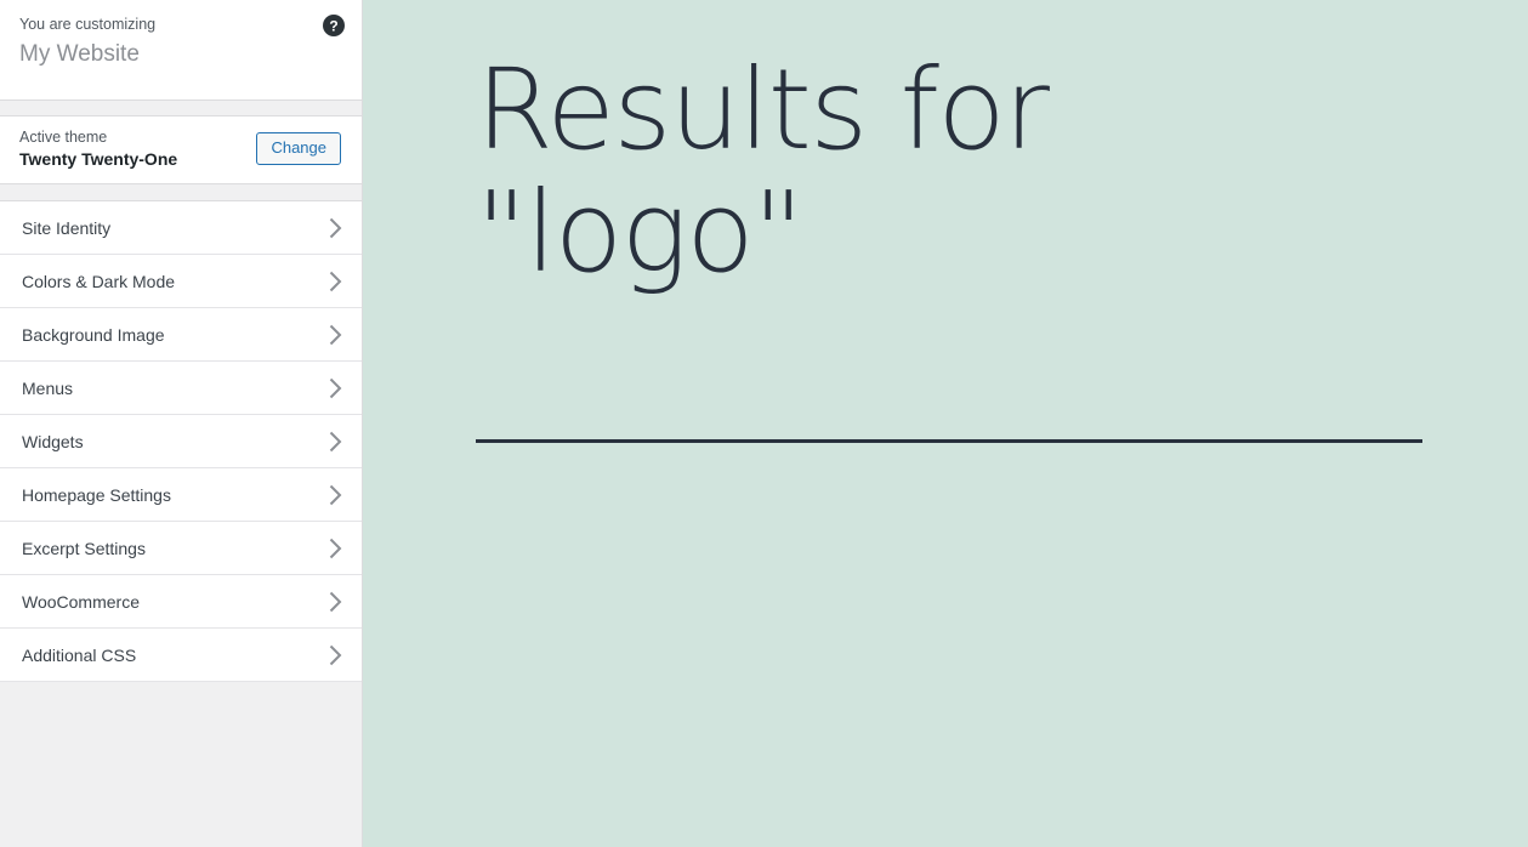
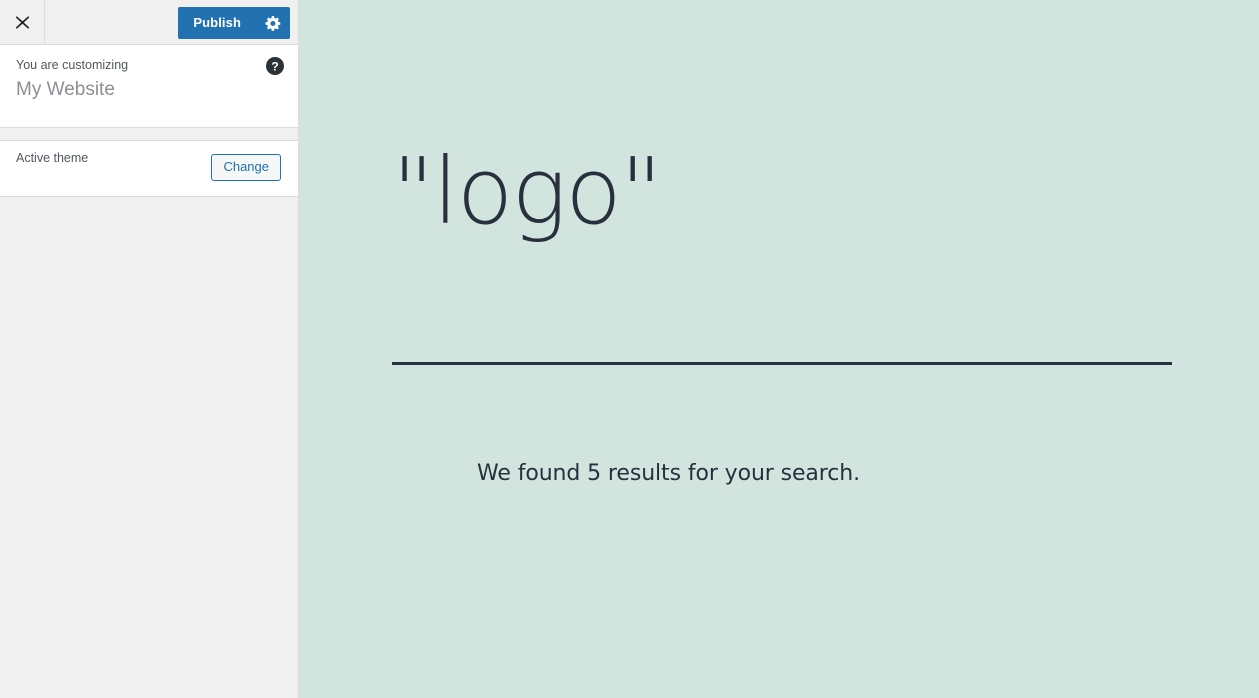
+ Publish
  You are customizing
  My Website
  ?
  Active theme
- Twenty Twenty-One
  Change
- Site Identity
- Colors & Dark Mode
- Background Image
- Menus
- Widgets
- Homepage Settings
- Excerpt Settings
- WooCommerce
- Additional CSS
- Results for
  "logo"
+ We found 5 results for your search.
